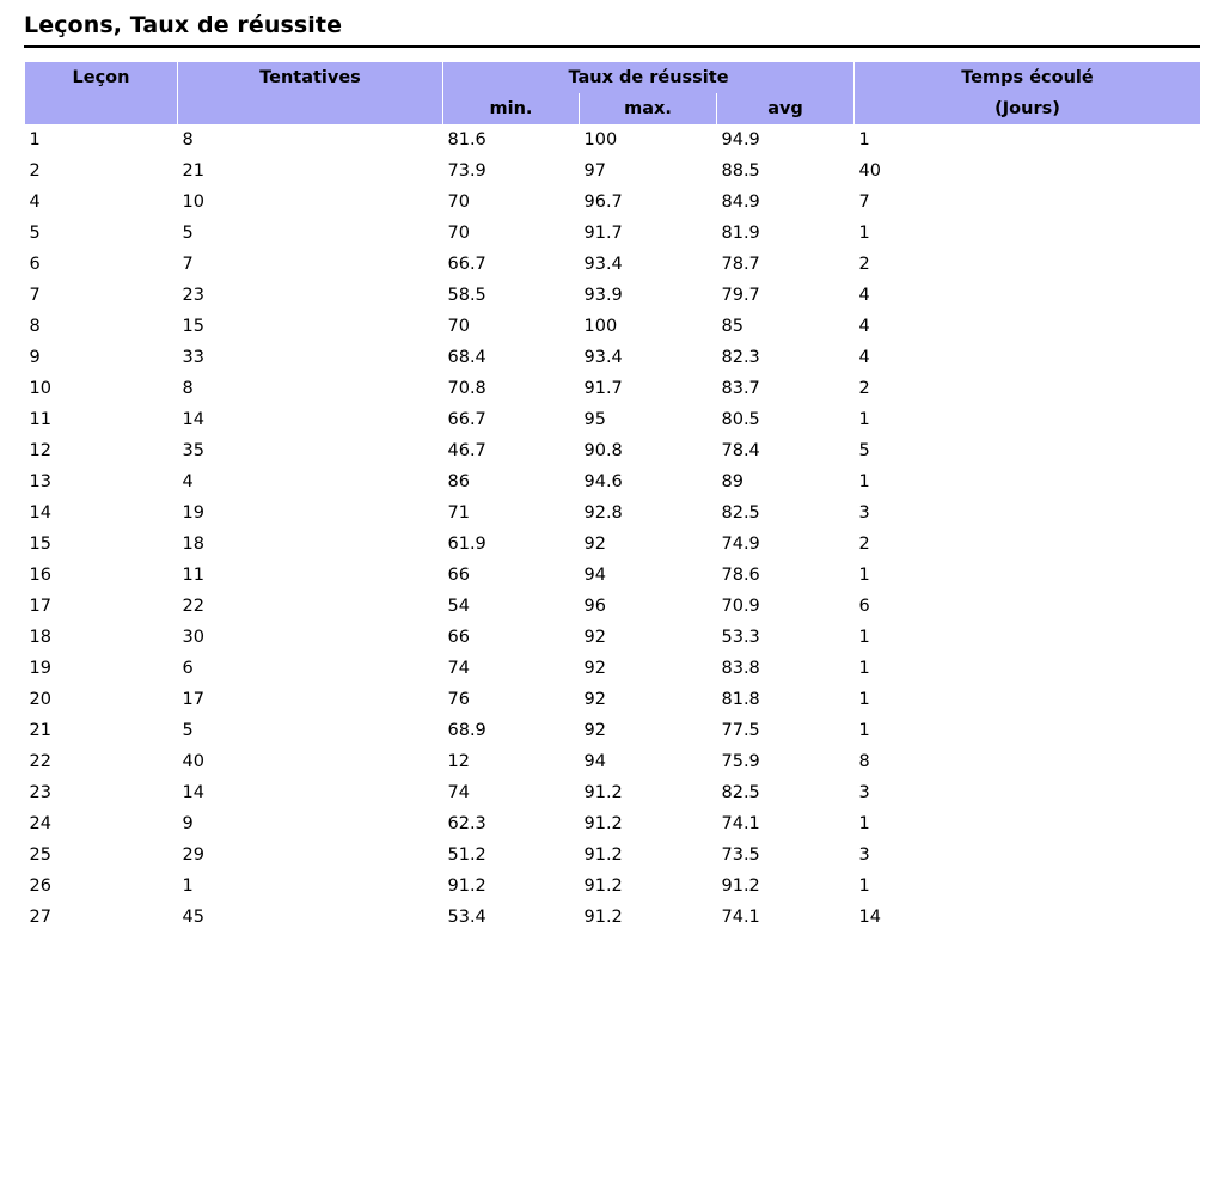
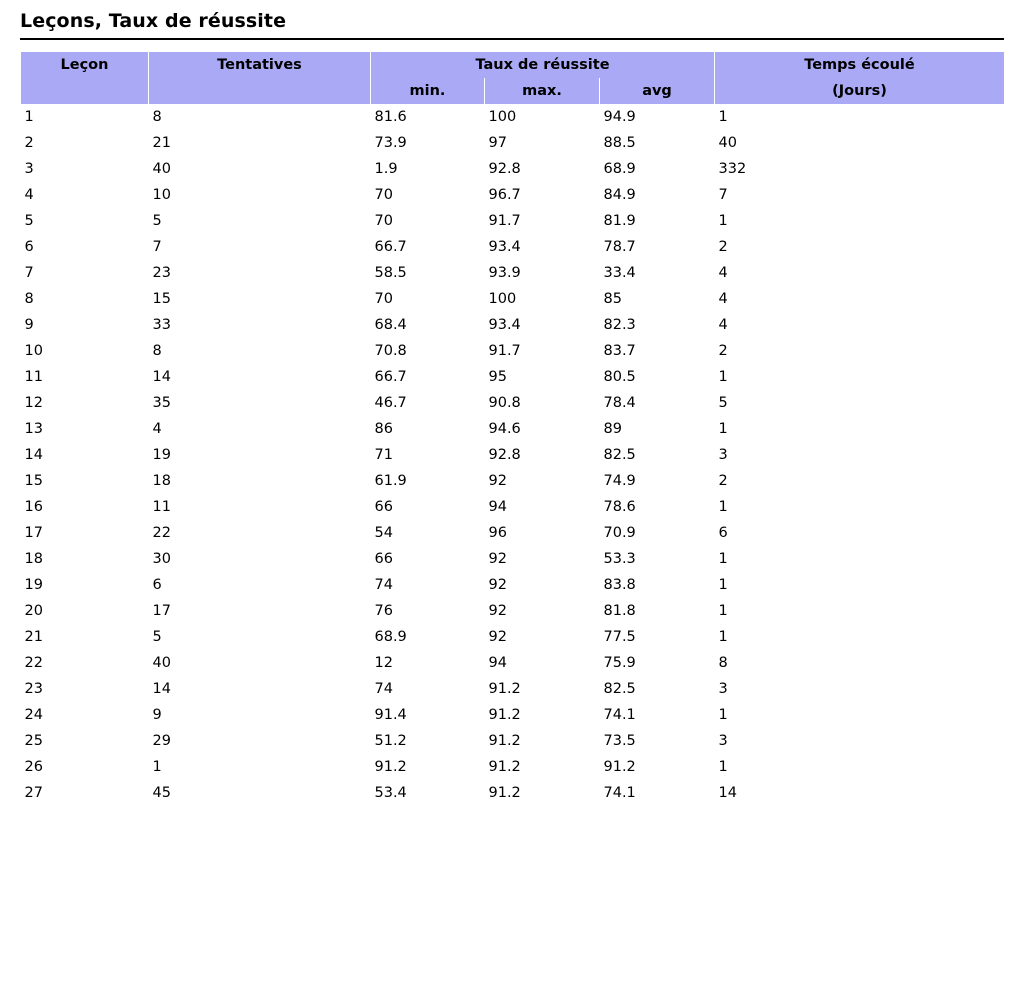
  Leçons, Taux de réussite
  Leçon	Tentatives	Taux de réussite	Temps écoulé
  		min.	max.	avg	(Jours)
  1	8	81.6	100	94.9	1
  2	21	73.9	97	88.5	40
+ 3	40	1.9	92.8	68.9	332
  4	10	70	96.7	84.9	7
  5	5	70	91.7	81.9	1
  6	7	66.7	93.4	78.7	2
- 7	23	58.5	93.9	79.7	4
+ 7	23	58.5	93.9	33.4	4
  8	15	70	100	85	4
  9	33	68.4	93.4	82.3	4
  10	8	70.8	91.7	83.7	2
  11	14	66.7	95	80.5	1
  12	35	46.7	90.8	78.4	5
  13	4	86	94.6	89	1
  14	19	71	92.8	82.5	3
  15	18	61.9	92	74.9	2
  16	11	66	94	78.6	1
  17	22	54	96	70.9	6
  18	30	66	92	53.3	1
  19	6	74	92	83.8	1
  20	17	76	92	81.8	1
  21	5	68.9	92	77.5	1
  22	40	12	94	75.9	8
  23	14	74	91.2	82.5	3
- 24	9	62.3	91.2	74.1	1
+ 24	9	91.4	91.2	74.1	1
  25	29	51.2	91.2	73.5	3
  26	1	91.2	91.2	91.2	1
  27	45	53.4	91.2	74.1	14
